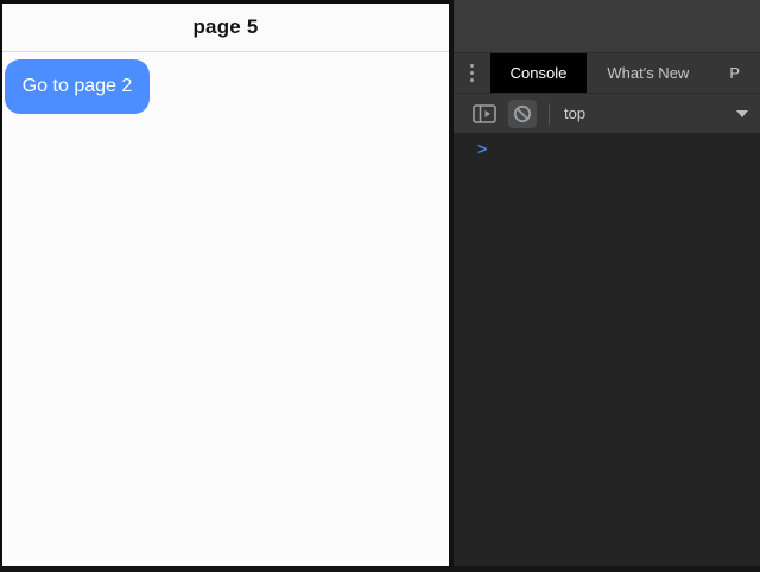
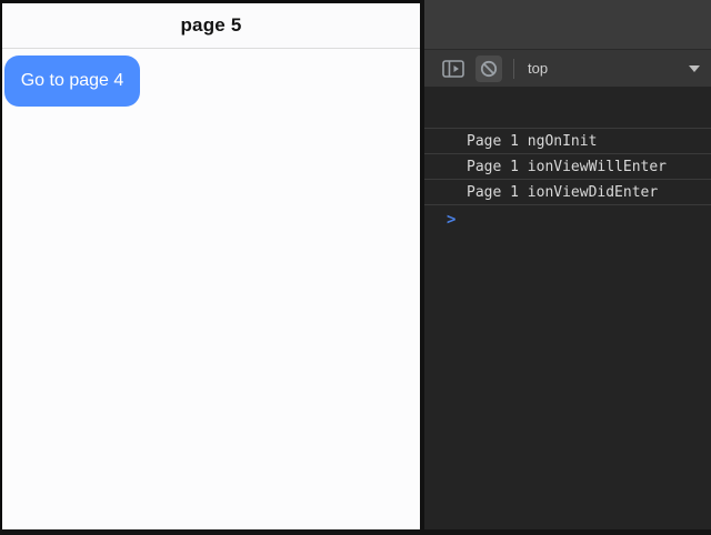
  page 5
- Go to page 2
+ Go to page 4
- Console
- What's New
- P
  top
+ Page 1 ngOnInit
+ Page 1 ionViewWillEnter
+ Page 1 ionViewDidEnter
  >
